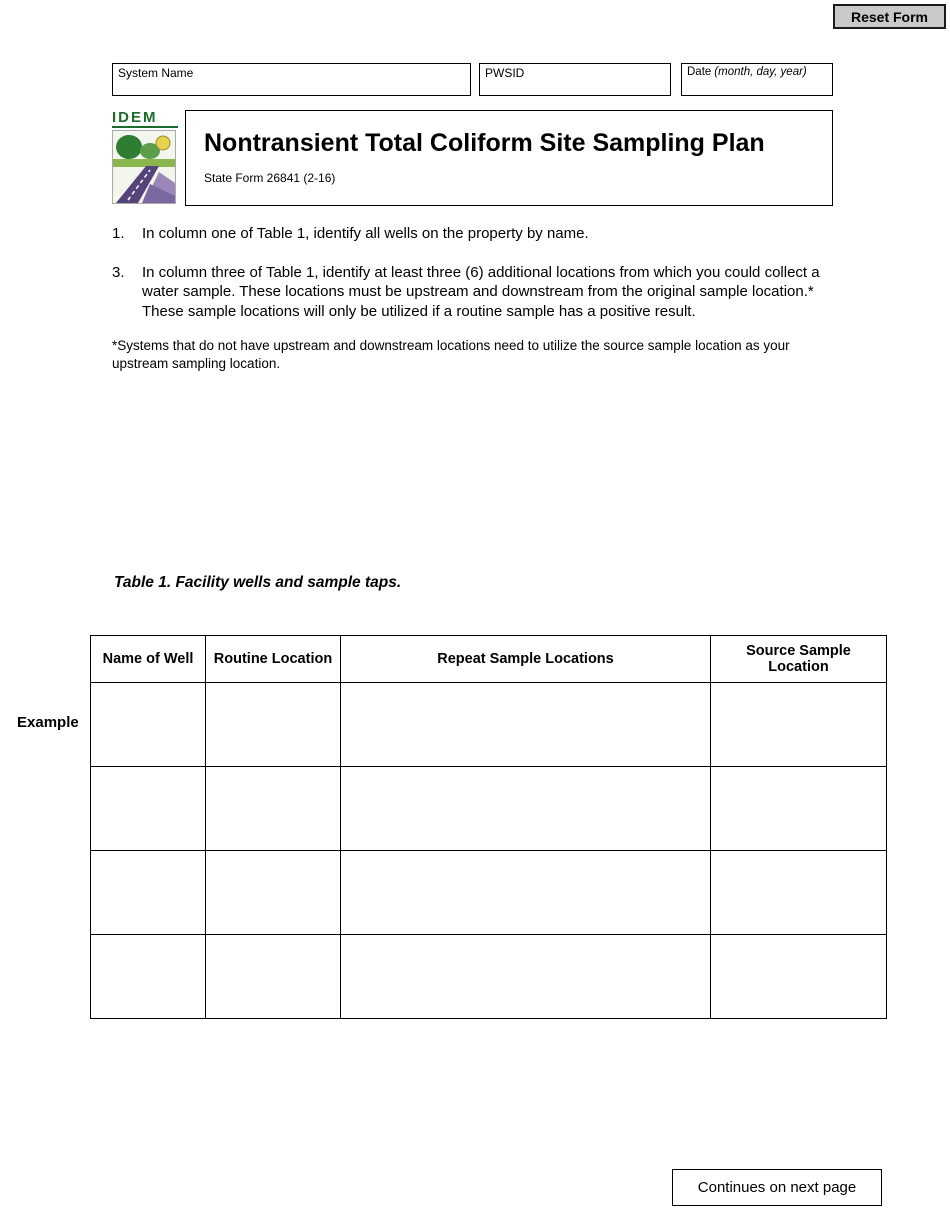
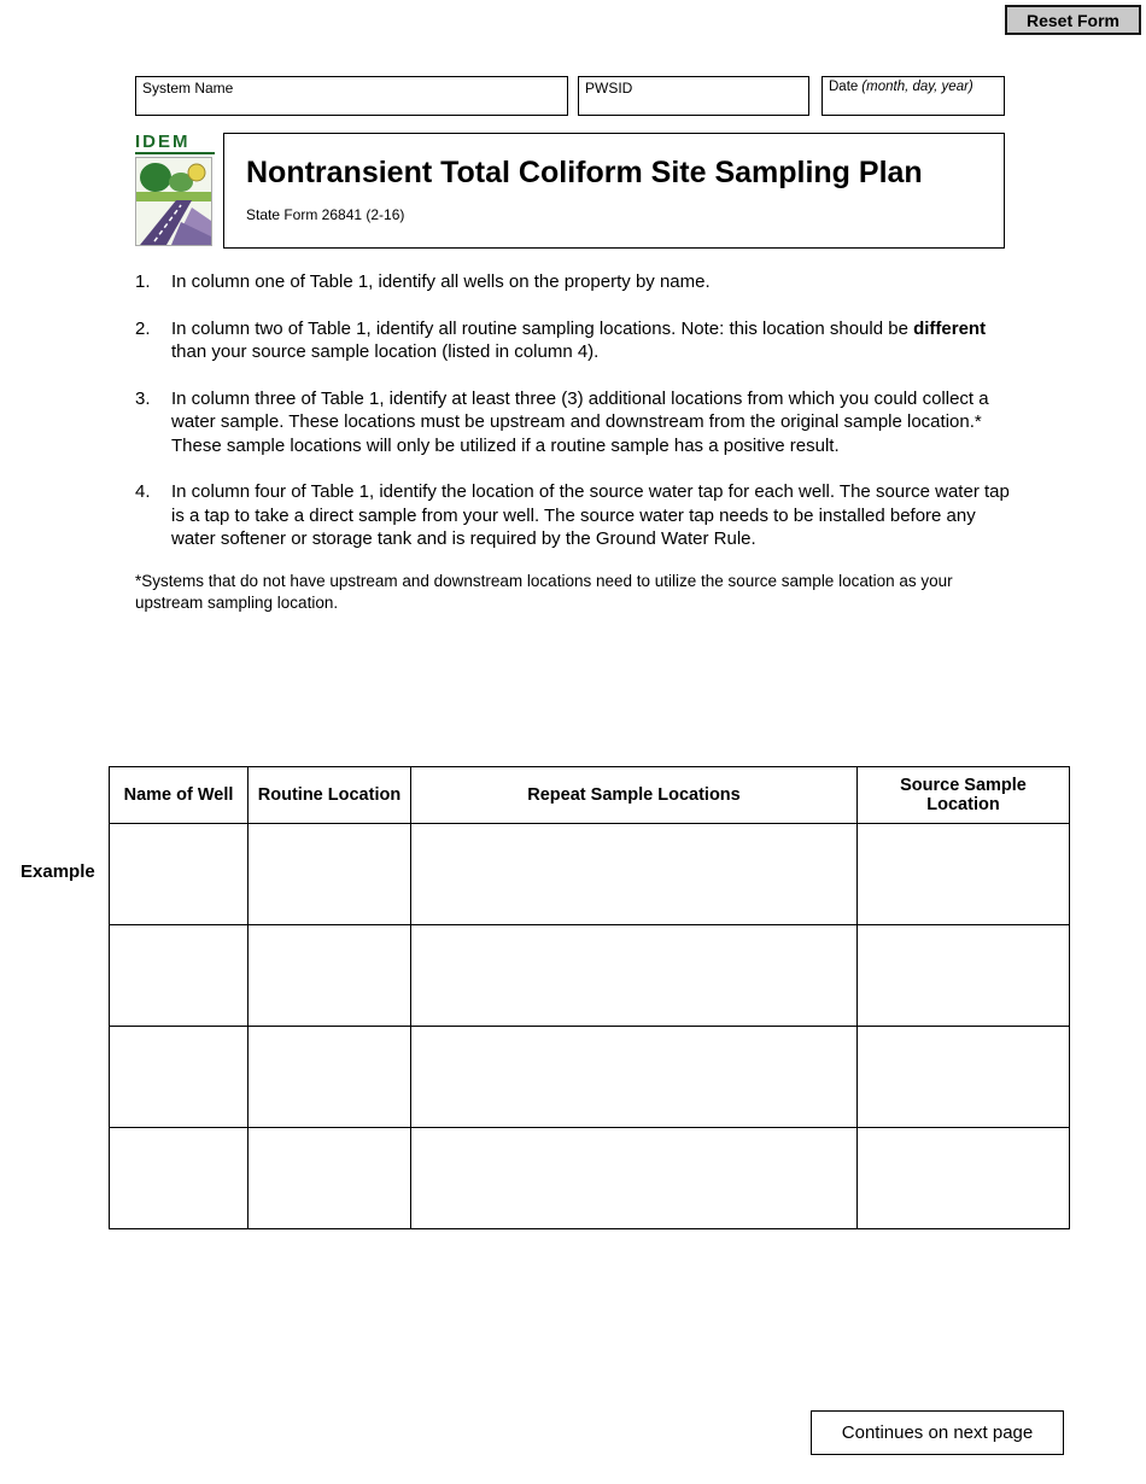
  Reset Form
  System Name
  PWSID
  Date (month, day, year)
  IDEM
  Nontransient Total Coliform Site Sampling Plan
  State Form 26841 (2-16)
  1.
  In column one of Table 1, identify all wells on the property by name.
+ 2.
+ In column two of Table 1, identify all routine sampling locations. Note: this location should be different than your source sample location (listed in column 4).
  3.
- In column three of Table 1, identify at least three (6) additional locations from which you could collect a water sample. These locations must be upstream and downstream from the original sample location.* These sample locations will only be utilized if a routine sample has a positive result.
+ In column three of Table 1, identify at least three (3) additional locations from which you could collect a water sample. These locations must be upstream and downstream from the original sample location.* These sample locations will only be utilized if a routine sample has a positive result.
+ 4.
+ In column four of Table 1, identify the location of the source water tap for each well. The source water tap is a tap to take a direct sample from your well. The source water tap needs to be installed before any water softener or storage tank and is required by the Ground Water Rule.
  *Systems that do not have upstream and downstream locations need to utilize the source sample location as your upstream sampling location.
- Table 1. Facility wells and sample taps.
  Example
  Name of Well	Routine Location	Repeat Sample Locations	Source Sample Location
  Continues on next page
